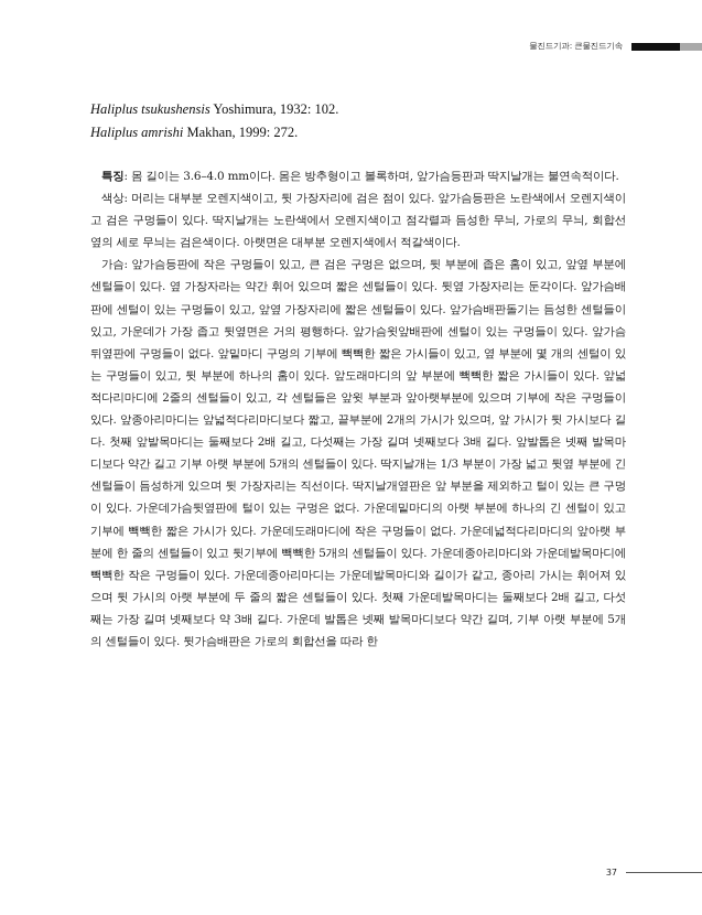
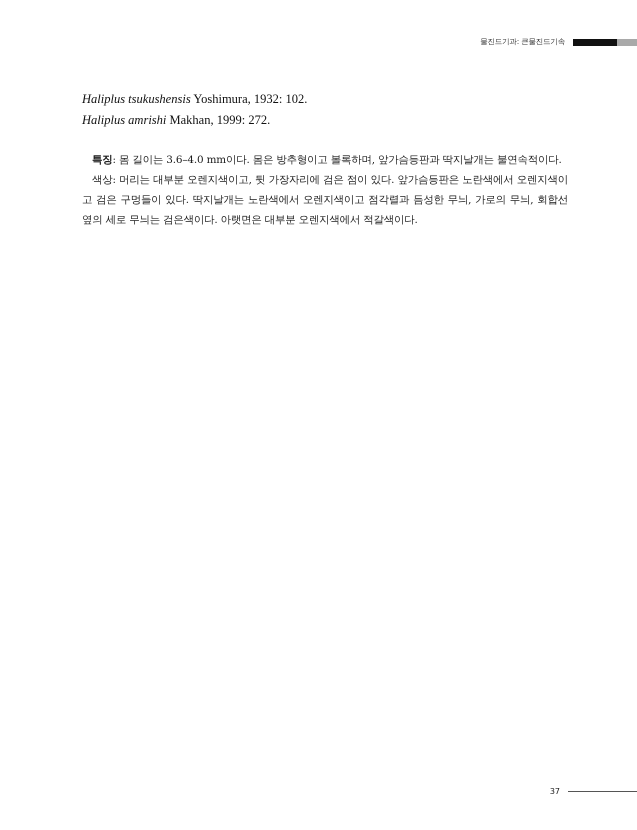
  물진드기과: 큰물진드기속
  Haliplus tsukushensis Yoshimura, 1932: 102.
  Haliplus amrishi Makhan, 1999: 272.
  특징: 몸 길이는 3.6–4.0 mm이다. 몸은 방추형이고 볼록하며, 앞가슴등판과 딱지날개는 불연속적이다.
  색상: 머리는 대부분 오렌지색이고, 뒷 가장자리에 검은 점이 있다. 앞가슴등판은 노란색에서 오렌지색이고 검은 구멍들이 있다. 딱지날개는 노란색에서 오렌지색이고 점각렬과 듬성한 무늬, 가로의 무늬, 회합선 옆의 세로 무늬는 검은색이다. 아랫면은 대부분 오렌지색에서 적갈색이다.
- 가슴: 앞가슴등판에 작은 구멍들이 있고, 큰 검은 구멍은 없으며, 뒷 부분에 좁은 홈이 있고, 앞옆 부분에 센털들이 있다. 옆 가장자라는 약간 휘어 있으며 짧은 센털들이 있다. 뒷옆 가장자리는 둔각이다. 앞가슴배판에 센털이 있는 구멍들이 있고, 앞옆 가장자리에 짧은 센털들이 있다. 앞가슴배판돌기는 듬성한 센털들이 있고, 가운데가 가장 좁고 뒷옆면은 거의 평행하다. 앞가슴윗앞배판에 센털이 있는 구멍들이 있다. 앞가슴뒤옆판에 구멍들이 없다. 앞밑마디 구멍의 기부에 빽빽한 짧은 가시들이 있고, 옆 부분에 몇 개의 센털이 있는 구멍들이 있고, 뒷 부분에 하나의 홈이 있다. 앞도래마디의 앞 부분에 빽빽한 짧은 가시들이 있다. 앞넓적다리마디에 2줄의 센털들이 있고, 각 센털들은 앞윗 부분과 앞아랫부분에 있으며 기부에 작은 구멍들이 있다. 앞종아리마디는 앞넓적다리마디보다 짧고, 끝부분에 2개의 가시가 있으며, 앞 가시가 뒷 가시보다 길다. 첫째 앞발목마디는 둘째보다 2배 길고, 다섯째는 가장 길며 넷째보다 3배 길다. 앞발톱은 넷째 발목마디보다 약간 길고 기부 아랫 부분에 5개의 센털들이 있다. 딱지날개는 1/3 부분이 가장 넓고 뒷옆 부분에 긴 센털들이 듬성하게 있으며 뒷 가장자리는 직선이다. 딱지날개옆판은 앞 부분을 제외하고 털이 있는 큰 구멍이 있다. 가운데가슴뒷옆판에 털이 있는 구멍은 없다. 가운데밑마디의 아랫 부분에 하나의 긴 센털이 있고 기부에 빽빽한 짧은 가시가 있다. 가운데도래마디에 작은 구멍들이 없다. 가운데넓적다리마디의 앞아랫 부분에 한 줄의 센털들이 있고 뒷기부에 빽빽한 5개의 센털들이 있다. 가운데종아리마디와 가운데발목마디에 빽빽한 작은 구멍들이 있다. 가운데종아리마디는 가운데발목마디와 길이가 같고, 종아리 가시는 휘어져 있으며 뒷 가시의 아랫 부분에 두 줄의 짧은 센털들이 있다. 첫째 가운데발목마디는 둘째보다 2배 길고, 다섯째는 가장 길며 넷째보다 약 3배 길다. 가운데 발톱은 넷째 발목마디보다 약간 길며, 기부 아랫 부분에 5개의 센털들이 있다. 뒷가슴배판은 가로의 회합선을 따라 한
  37
